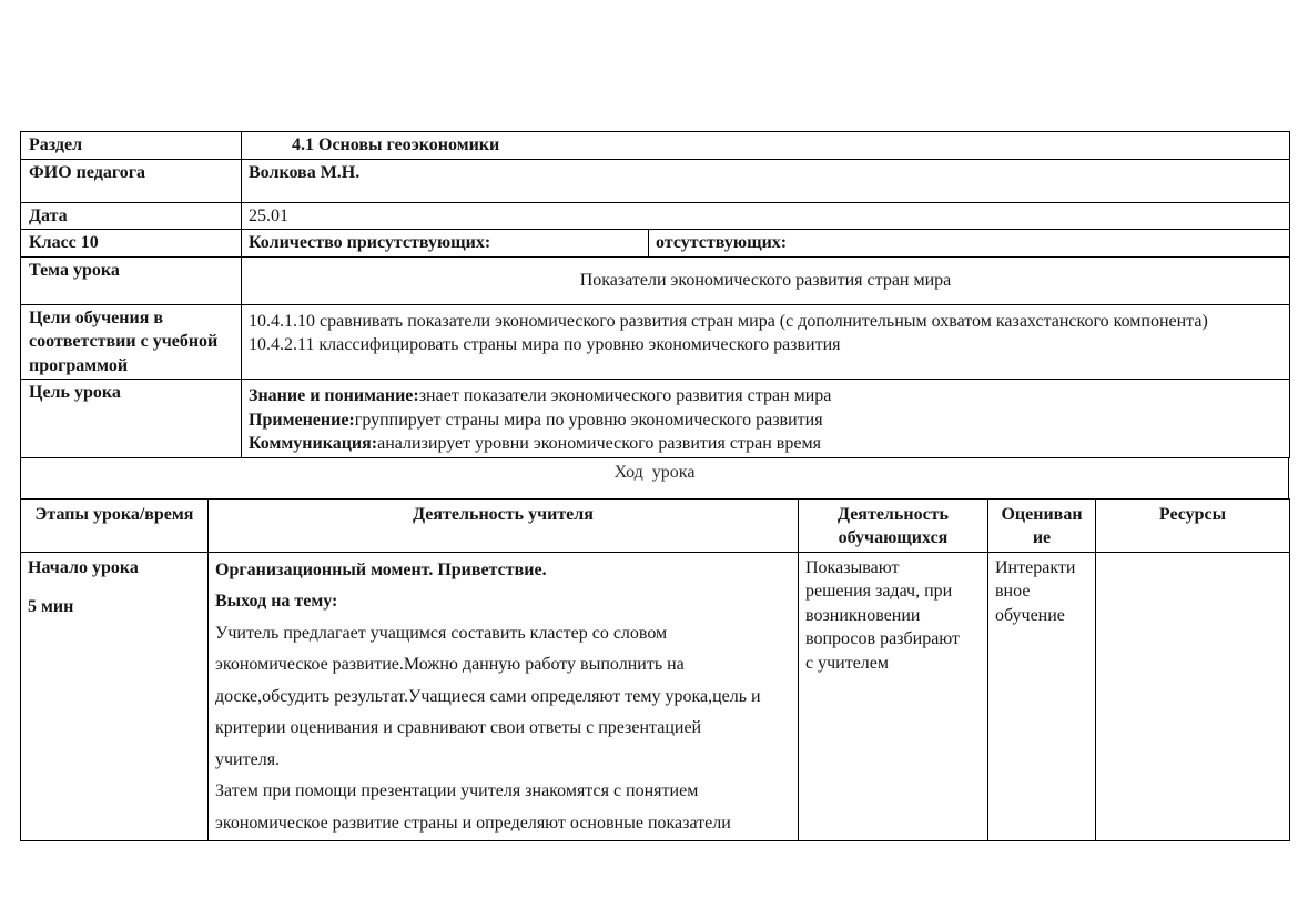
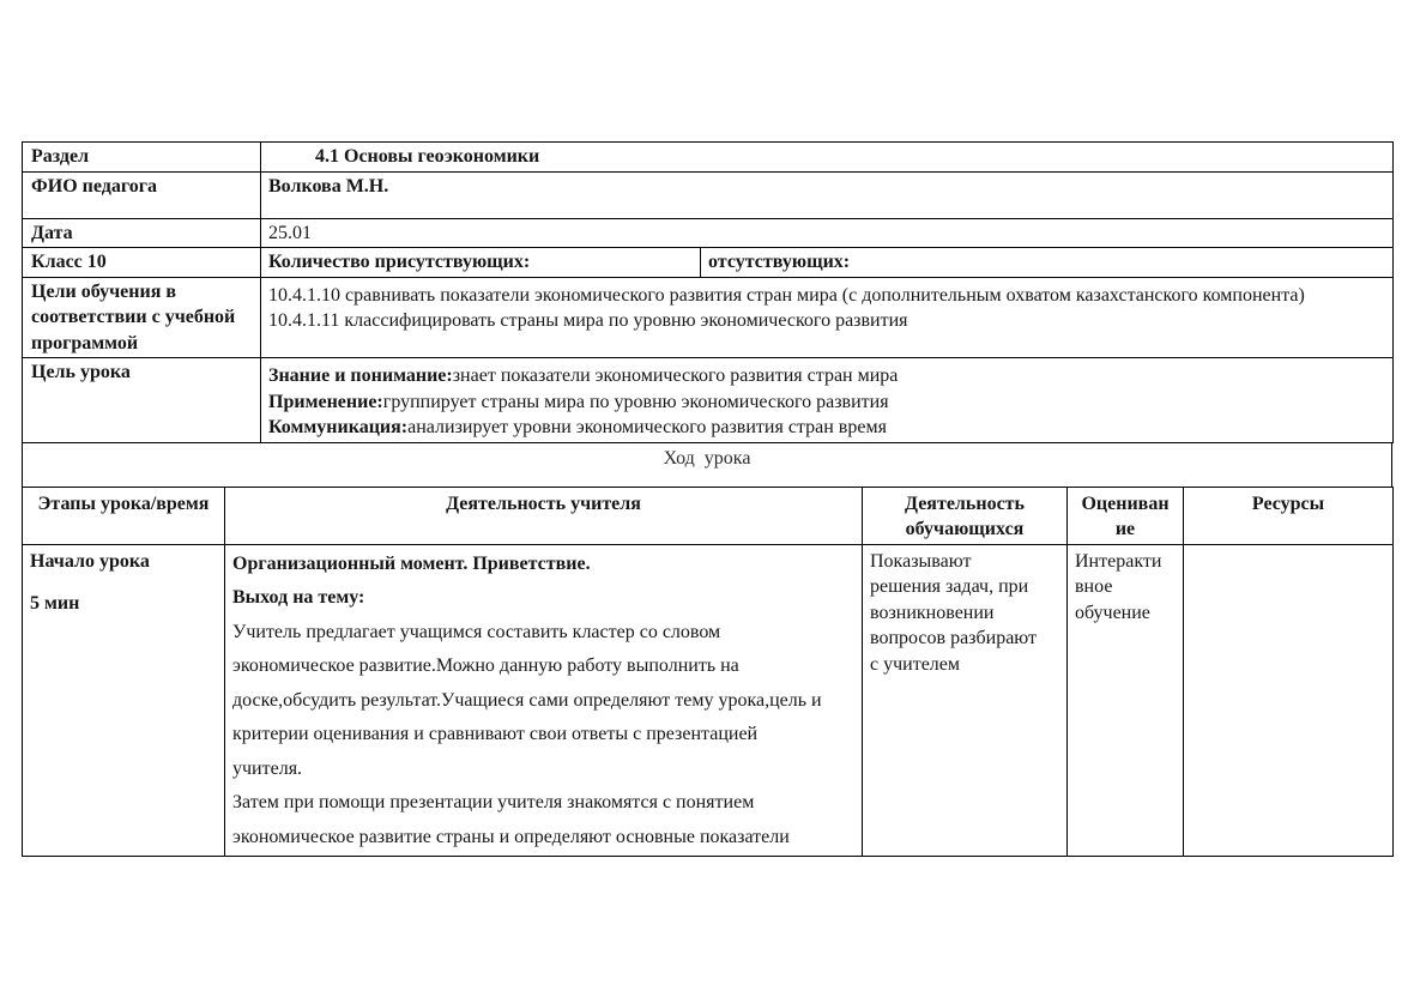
  Раздел	4.1 Основы геоэкономики
  ФИО педагога	Волкова М.Н.
  Дата	25.01
  Класс 10	Количество присутствующих:	отсутствующих:
- Тема урока	Показатели экономического развития стран мира
- Цели обучения в соответствии с учебной программой	10.4.1.10 сравнивать показатели экономического развития стран мира (с дополнительным охватом казахстанского компонента) 10.4.2.11 классифицировать страны мира по уровню экономического развития
+ Цели обучения в соответствии с учебной программой	10.4.1.10 сравнивать показатели экономического развития стран мира (с дополнительным охватом казахстанского компонента) 10.4.1.11 классифицировать страны мира по уровню экономического развития
  Цель урока	Знание и понимание:знает показатели экономического развития стран мира Применение:группирует страны мира по уровню экономического развития Коммуникация:анализирует уровни экономического развития стран время
  Ход урока
  Этапы урока/время	Деятельность учителя	Деятельность обучающихся	Оцениван ие	Ресурсы
  Начало урока 5 мин	Организационный момент. Приветствие. Выход на тему: Учитель предлагает учащимся составить кластер со словом экономическое развитие.Можно данную работу выполнить на доске,обсудить результат.Учащиеся сами определяют тему урока,цель и критерии оценивания и сравнивают свои ответы с презентацией учителя. Затем при помощи презентации учителя знакомятся с понятием экономическое развитие страны и определяют основные показатели	Показывают решения задач, при возникновении вопросов разбирают с учителем	Интеракти вное обучение
